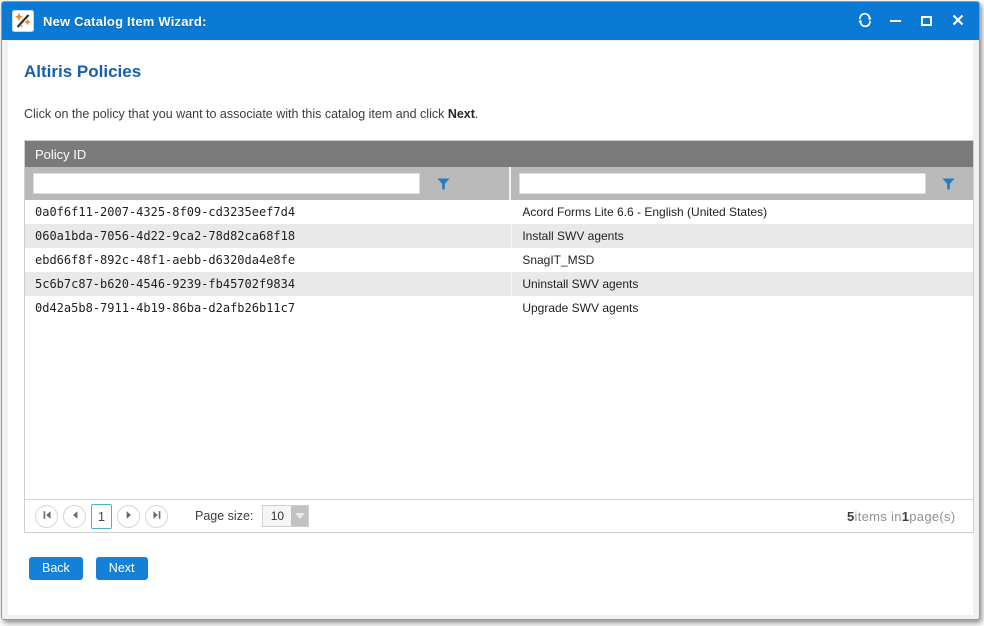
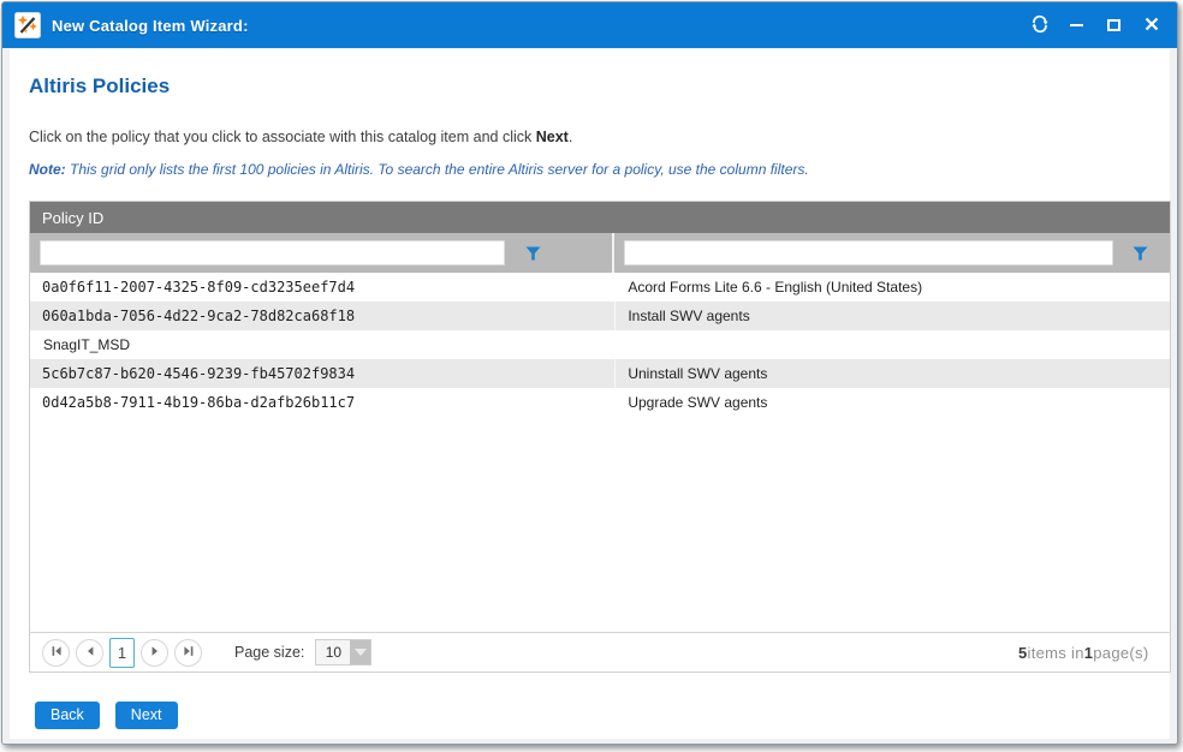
  New Catalog Item Wizard:
  Altiris Policies
- Click on the policy that you want to associate with this catalog item and click Next.
+ Click on the policy that you click to associate with this catalog item and click Next.
+ Note: This grid only lists the first 100 policies in Altiris. To search the entire Altiris server for a policy, use the column filters.
  Policy ID
  0a0f6f11-2007-4325-8f09-cd3235eef7d4
  Acord Forms Lite 6.6 - English (United States)
  060a1bda-7056-4d22-9ca2-78d82ca68f18
  Install SWV agents
- ebd66f8f-892c-48f1-aebb-d6320da4e8fe
  SnagIT_MSD
  5c6b7c87-b620-4546-9239-fb45702f9834
  Uninstall SWV agents
  0d42a5b8-7911-4b19-86ba-d2afb26b11c7
  Upgrade SWV agents
  1
  Page size:
  10
  5
  items in
  1
  page(s)
  Back
  Next
